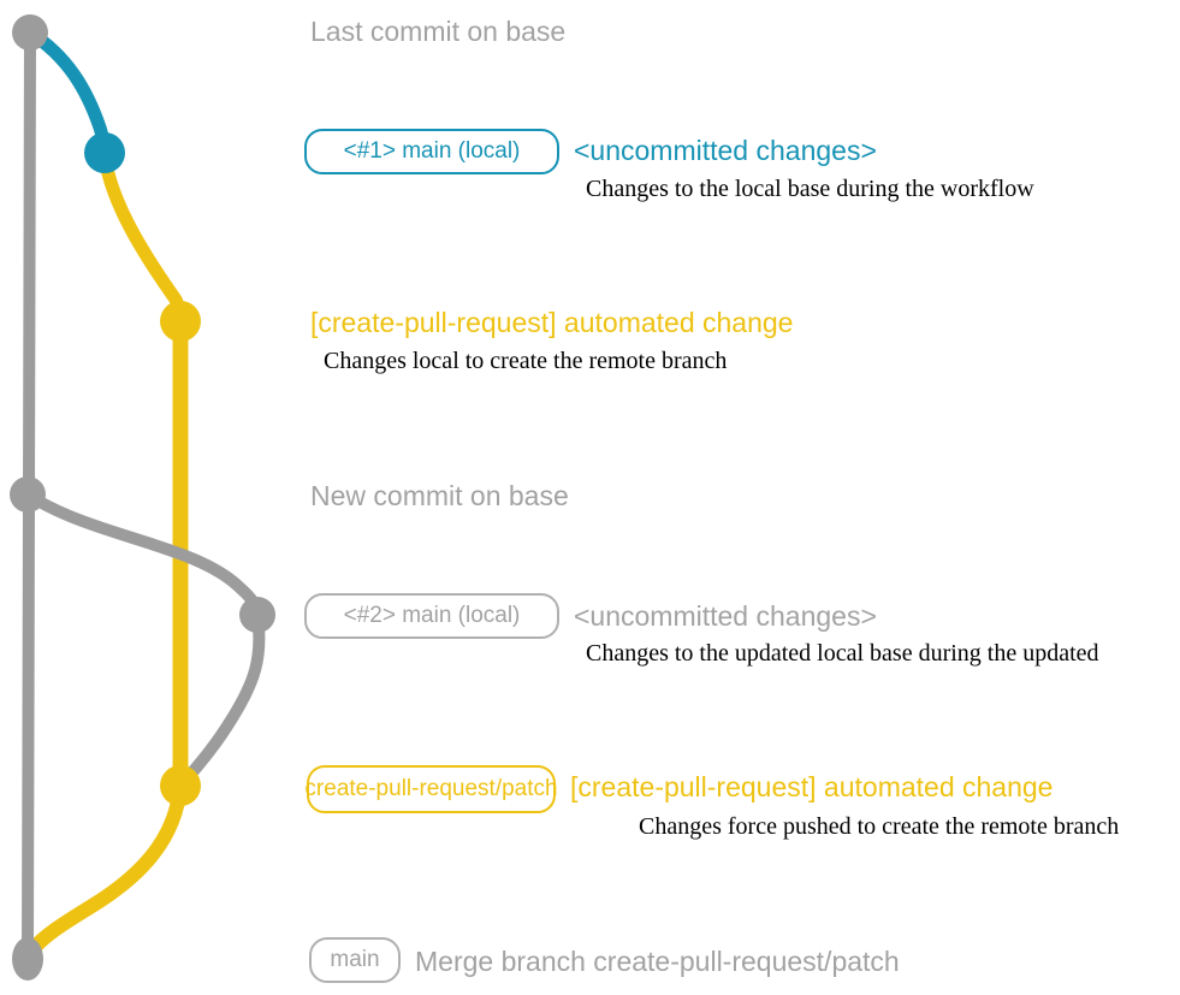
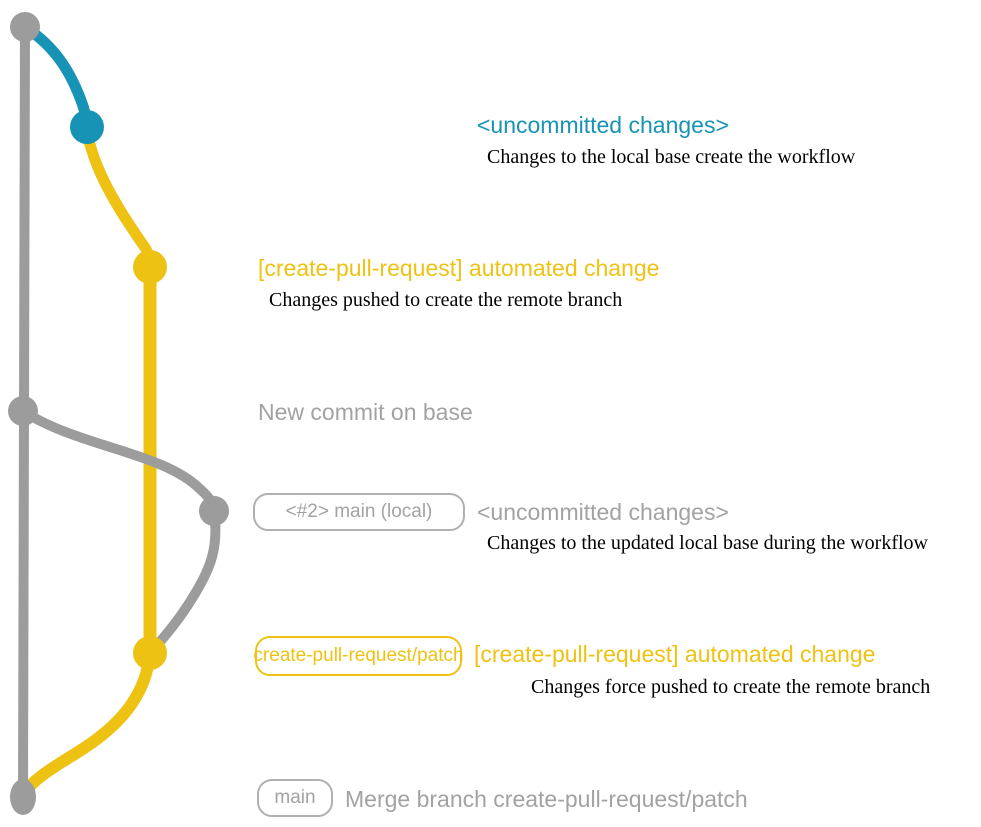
- Last commit on base
- <#1> main (local)
  <uncommitted changes>
- Changes to the local base during the workflow
+ Changes to the local base create the workflow
  [create-pull-request] automated change
- Changes local to create the remote branch
+ Changes pushed to create the remote branch
  New commit on base
  <#2> main (local)
  <uncommitted changes>
- Changes to the updated local base during the updated
+ Changes to the updated local base during the workflow
  create-pull-request/patch
  [create-pull-request] automated change
  Changes force pushed to create the remote branch
  main
  Merge branch create-pull-request/patch
